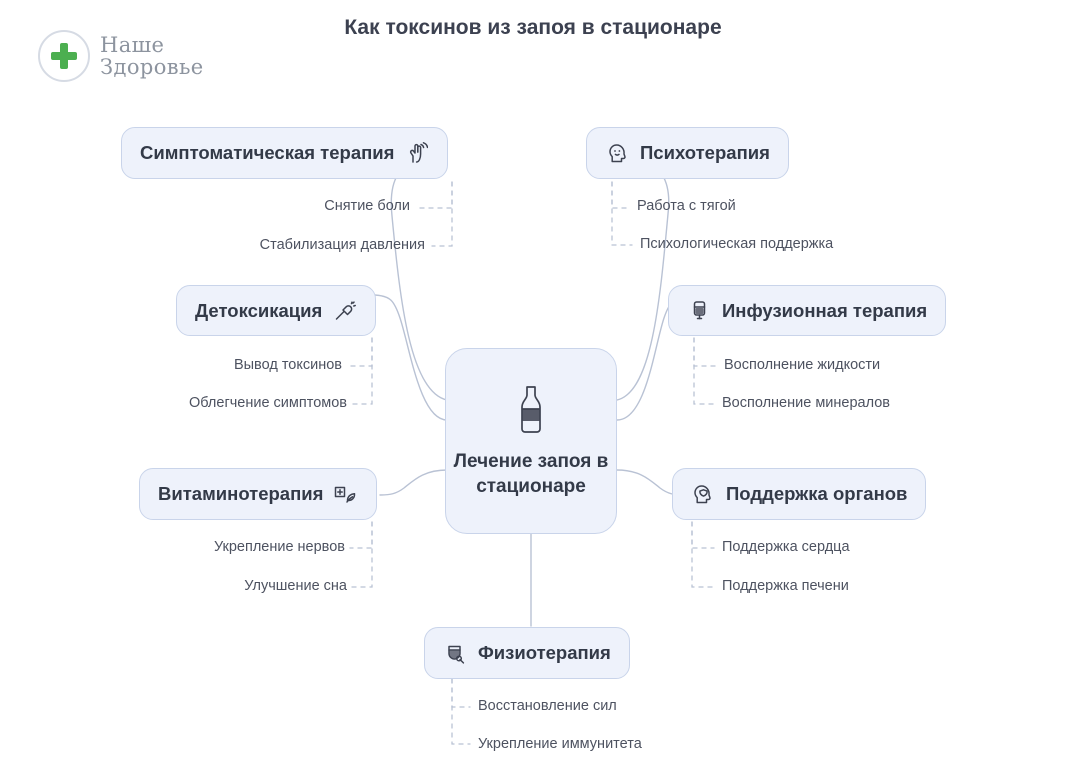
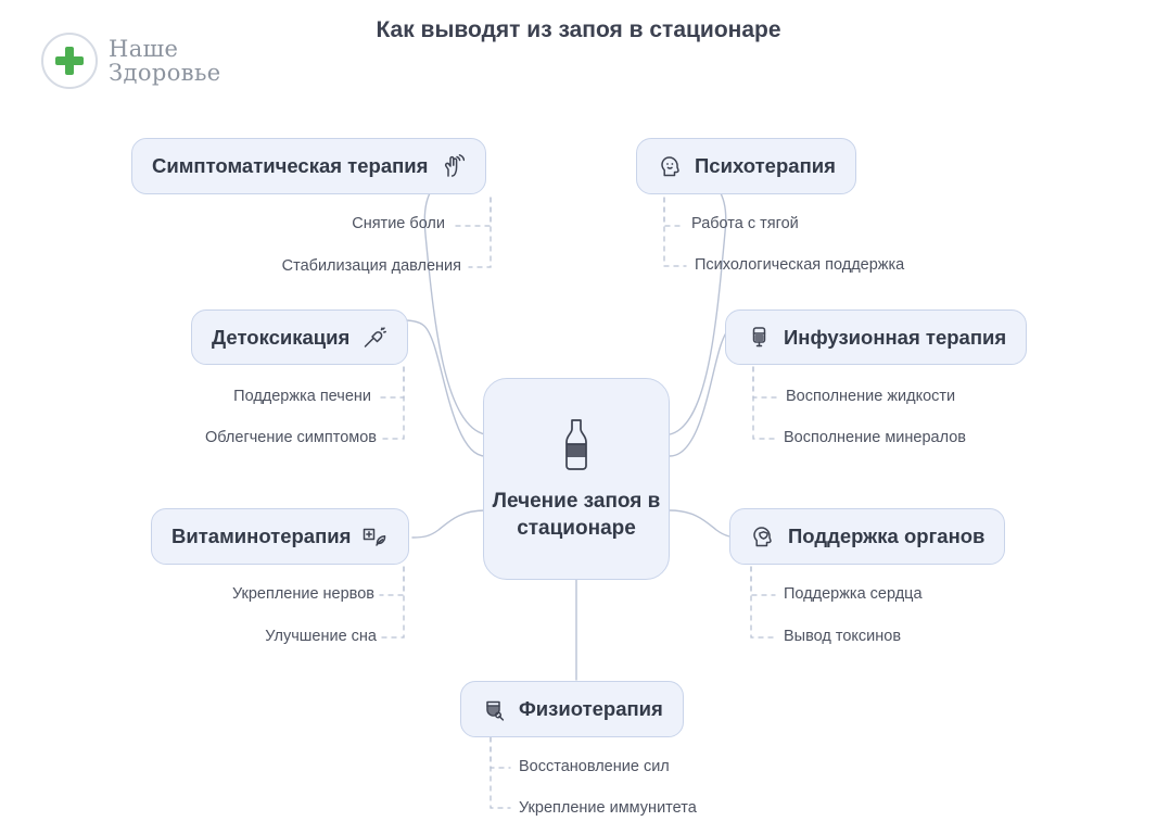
  Наше
  Здоровье
- Как токсинов из запоя в стационаре
+ Как выводят из запоя в стационаре
  Лечение запоя в стационаре
  Симптоматическая терапия
  Снятие боли
  Стабилизация давления
  Психотерапия
  Работа с тягой
  Психологическая поддержка
  Детоксикация
- Вывод токсинов
+ Поддержка печени
  Облегчение симптомов
  Инфузионная терапия
  Восполнение жидкости
  Восполнение минералов
  Витаминотерапия
  Укрепление нервов
  Улучшение сна
  Поддержка органов
  Поддержка сердца
- Поддержка печени
+ Вывод токсинов
  Физиотерапия
  Восстановление сил
  Укрепление иммунитета
